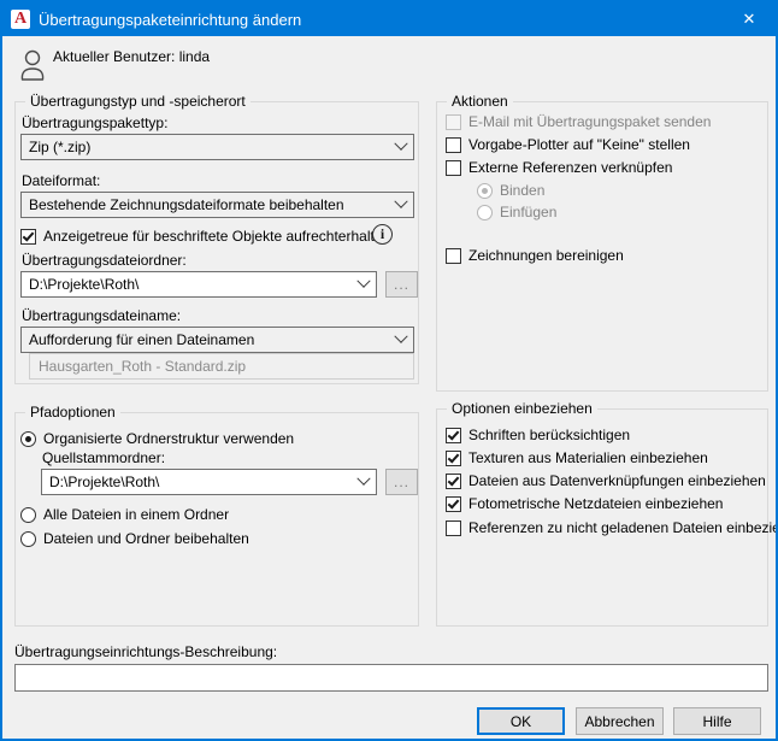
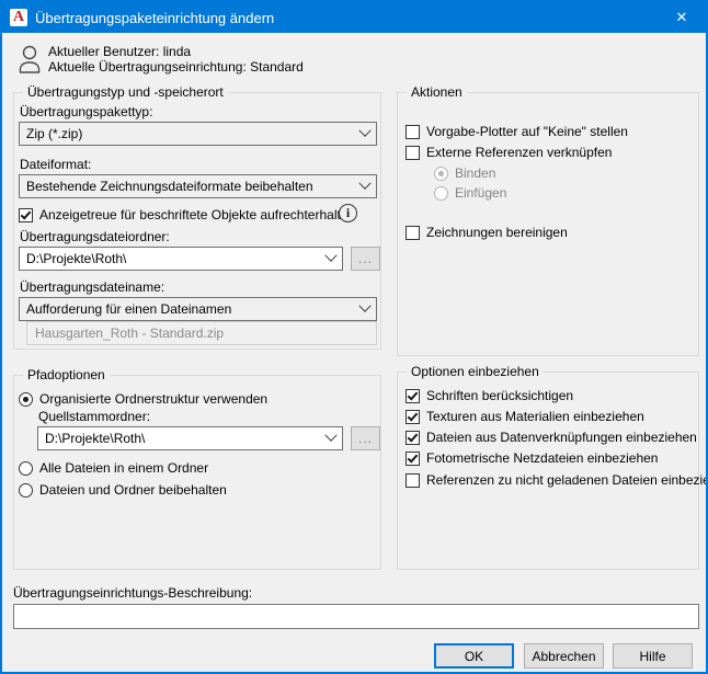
  A
  Übertragungspaketeinrichtung ändern
  ✕
  Aktueller Benutzer: linda
+ Aktuelle Übertragungseinrichtung: Standard
  Übertragungstyp und -speicherort
  Übertragungspakettyp:
  Zip (*.zip)
  Dateiformat:
  Bestehende Zeichnungsdateiformate beibehalten
  Anzeigetreue für beschriftete Objekte aufrechterhal
  i
  Übertragungsdateiordner:
  D:\Projekte\Roth\
  ...
  Übertragungsdateiname:
  Aufforderung für einen Dateinamen
  Hausgarten_Roth - Standard.zip
  Pfadoptionen
  Organisierte Ordnerstruktur verwenden
  Quellstammordner:
  D:\Projekte\Roth\
  ...
  Alle Dateien in einem Ordner
  Dateien und Ordner beibehalten
  Aktionen
- E-Mail mit Übertragungspaket senden
  Vorgabe-Plotter auf "Keine" stellen
  Externe Referenzen verknüpfen
  Binden
  Einfügen
  Zeichnungen bereinigen
  Optionen einbeziehen
  Schriften berücksichtigen
  Texturen aus Materialien einbeziehen
  Dateien aus Datenverknüpfungen einbeziehen
  Fotometrische Netzdateien einbeziehen
  Referenzen zu nicht geladenen Dateien einbezi
  Übertragungseinrichtungs-Beschreibung:
  OK
  Abbrechen
  Hilfe
